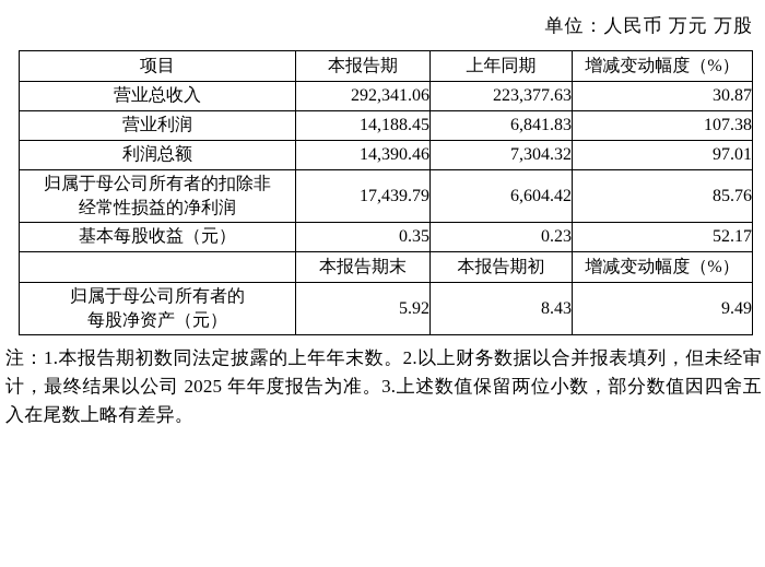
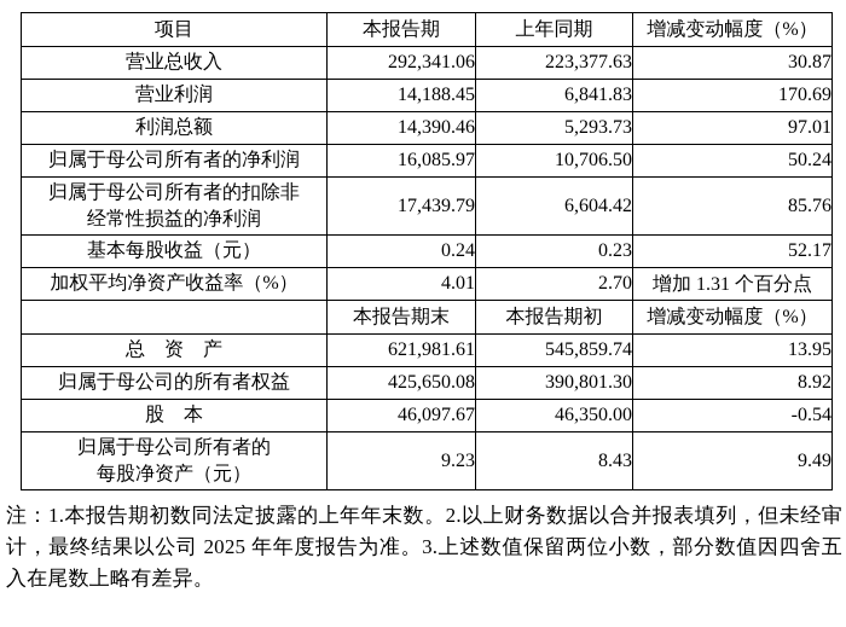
- 单位：人民币 万元 万股
  项目	本报告期	上年同期	增减变动幅度（%）
  营业总收入	292,341.06	223,377.63	30.87
- 营业利润	14,188.45	6,841.83	107.38
+ 营业利润	14,188.45	6,841.83	170.69
- 利润总额	14,390.46	7,304.32	97.01
+ 利润总额	14,390.46	5,293.73	97.01
+ 归属于母公司所有者的净利润	16,085.97	10,706.50	50.24
  归属于母公司所有者的扣除非 经常性损益的净利润	17,439.79	6,604.42	85.76
- 基本每股收益（元）	0.35	0.23	52.17
+ 基本每股收益（元）	0.24	0.23	52.17
+ 加权平均净资产收益率（%）	4.01	2.70	增加 1.31 个百分点
  	本报告期末	本报告期初	增减变动幅度（%）
+ 总 资 产	621,981.61	545,859.74	13.95
+ 归属于母公司的所有者权益	425,650.08	390,801.30	8.92
+ 股 本	46,097.67	46,350.00	-0.54
- 归属于母公司所有者的 每股净资产（元）	5.92	8.43	9.49
+ 归属于母公司所有者的 每股净资产（元）	9.23	8.43	9.49
  注：1.本报告期初数同法定披露的上年年末数。2.以上财务数据以合并报表填列，但未经审计，最终结果以公司 2025 年年度报告为准。3.上述数值保留两位小数，部分数值因四舍五入在尾数上略有差异。
